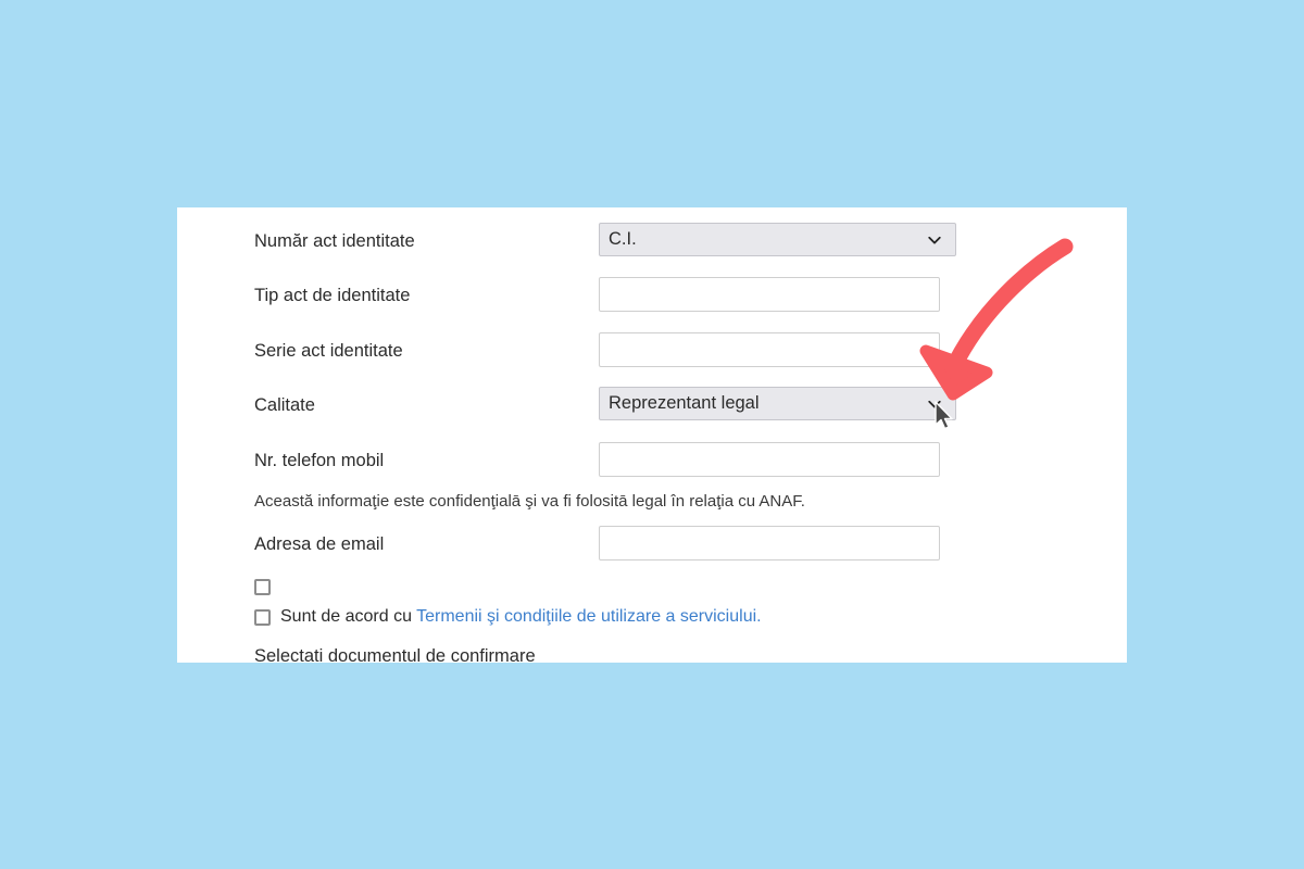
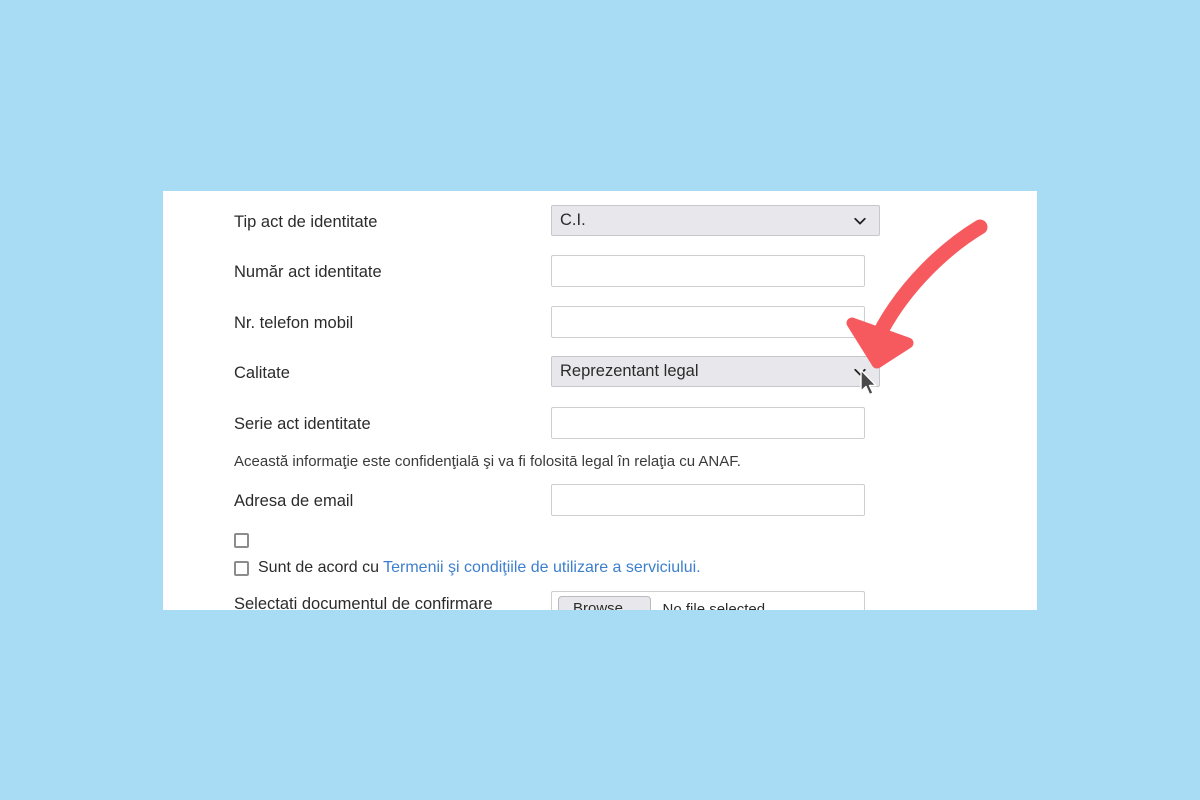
- Număr act identitate
+ Tip act de identitate
  C.I.
- Tip act de identitate
+ Număr act identitate
- Serie act identitate
+ Nr. telefon mobil
  Calitate
  Reprezentant legal
- Nr. telefon mobil
+ Serie act identitate
  Această informaţie este confidenţialā şi va fi folositā legal în relaţia cu ANAF.
  Adresa de email
  Sunt de acord cu Termenii şi condiţiile de utilizare a serviciului.
  Selectati documentul de confirmare
+ Browse...
+ No file selected.
